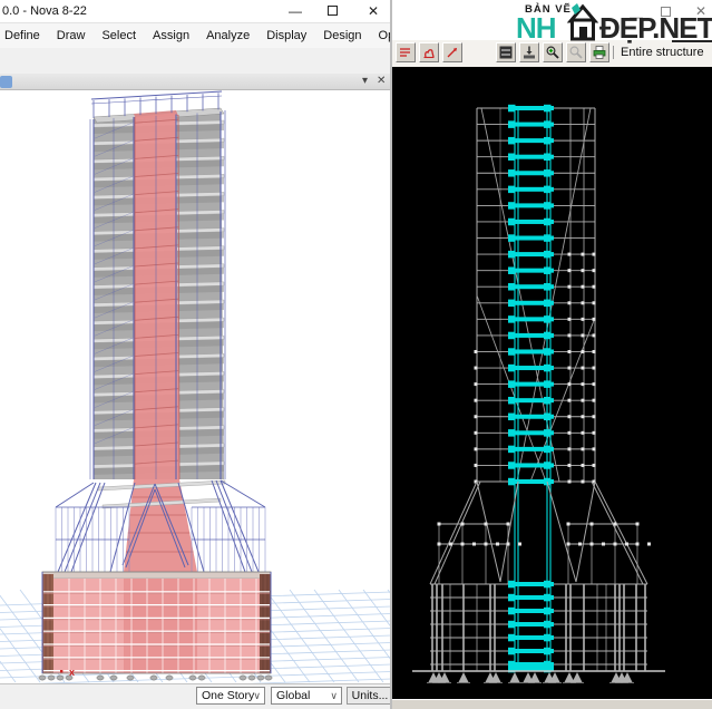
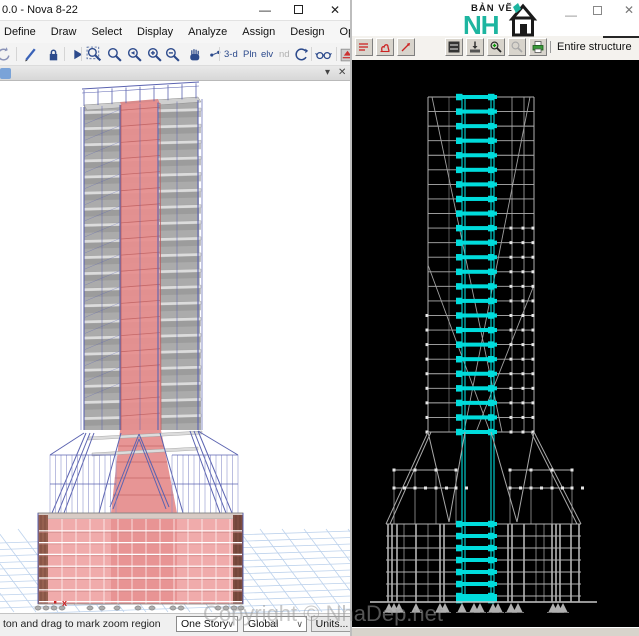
  0.0 - Nova 8-22
  —
  ✕
  Define
  Draw
  Select
- Assign
+ Display
  Analyze
- Display
+ Assign
  Design
+ 3-d
+ Pln
+ elv
+ nd
  ▾
  ✕
  x
+ ton and drag to mark zoom region
  One Story
  ∨
  Global
  ∨
  Units...
  —
  ✕
  BẢN VẼ
  NH
- ĐẸP.NET
  Entire structure
+ Copyright © NhaDep.net
